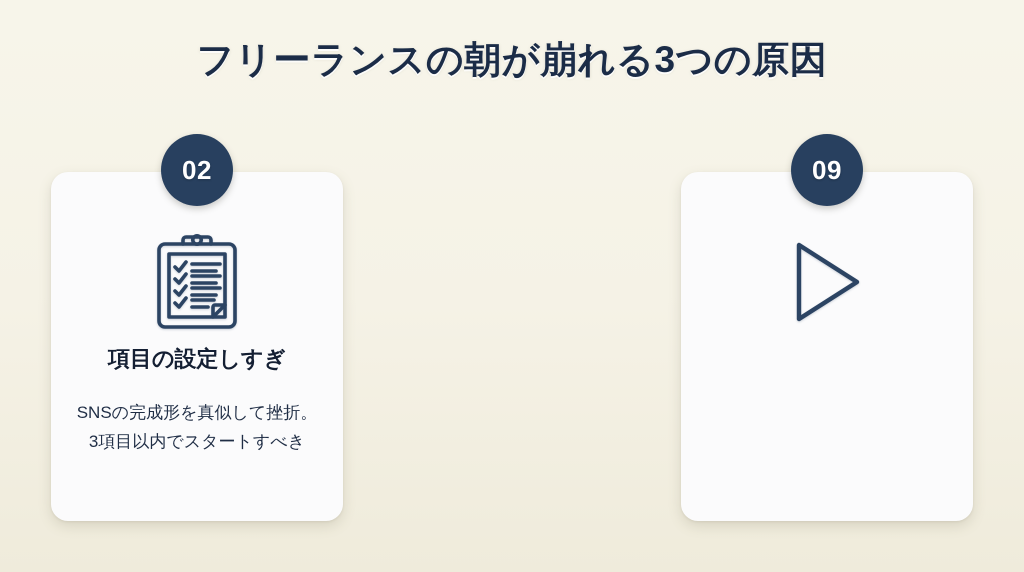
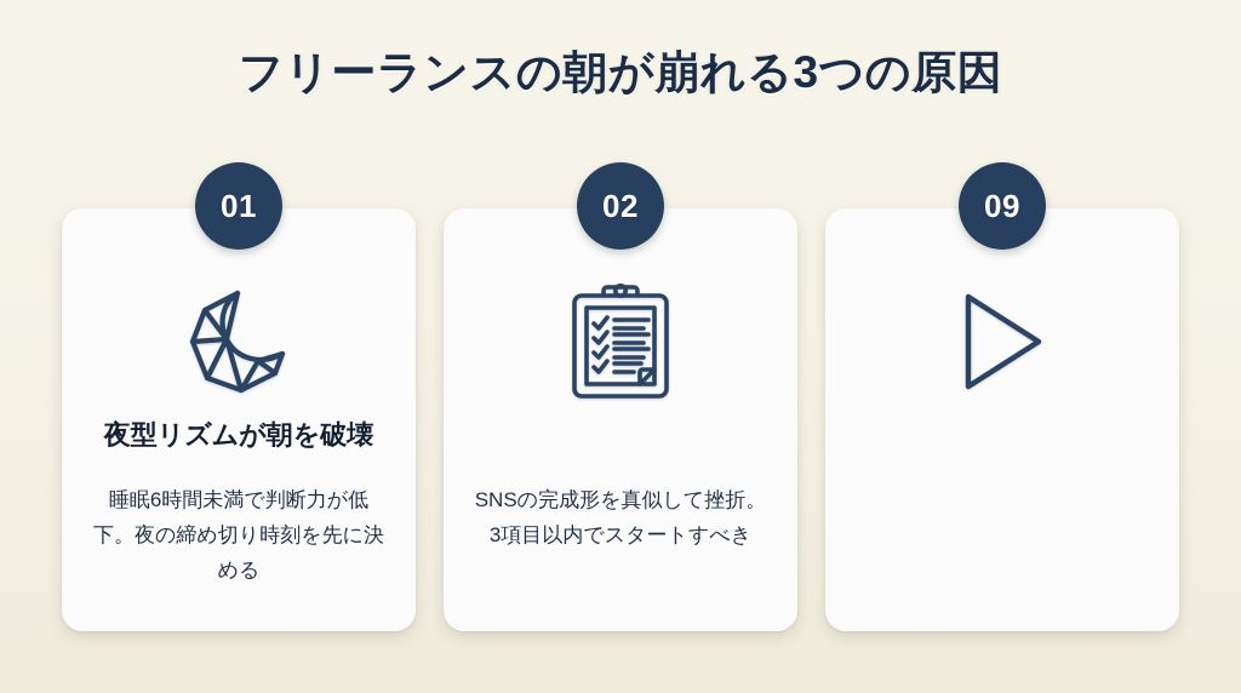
  フリーランスの朝が崩れる3つの原因
+ 01
+ 夜型リズムが朝を破壊
+ 睡眠6時間未満で判断力が低下。夜の締め切り時刻を先に決める
  02
- 項目の設定しすぎ
  SNSの完成形を真似して挫折。3項目以内でスタートすべき
  09
